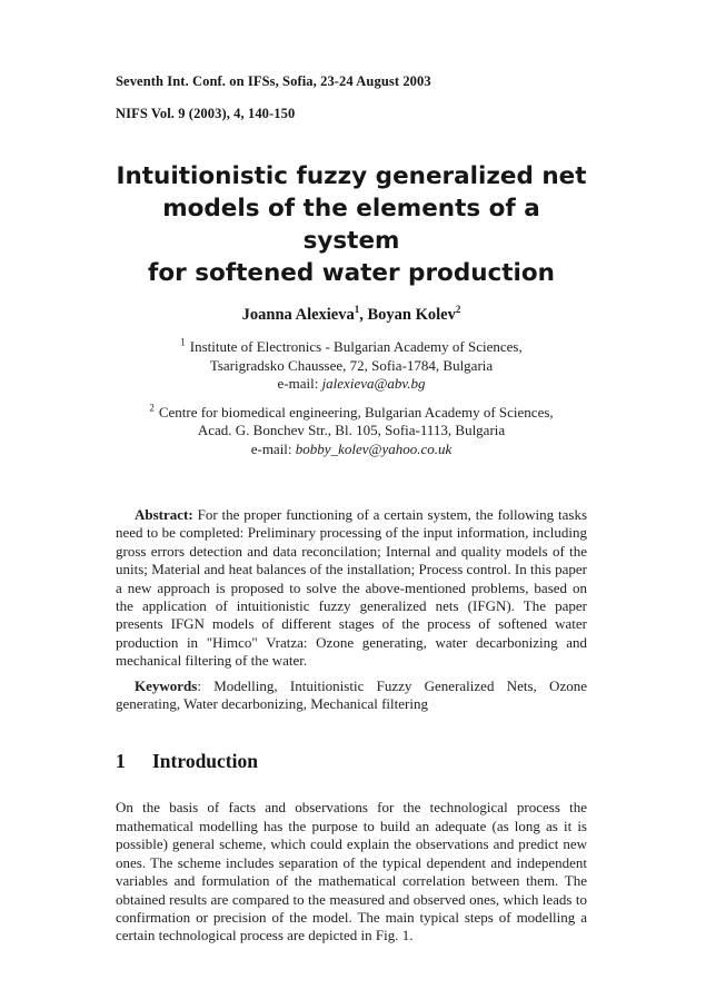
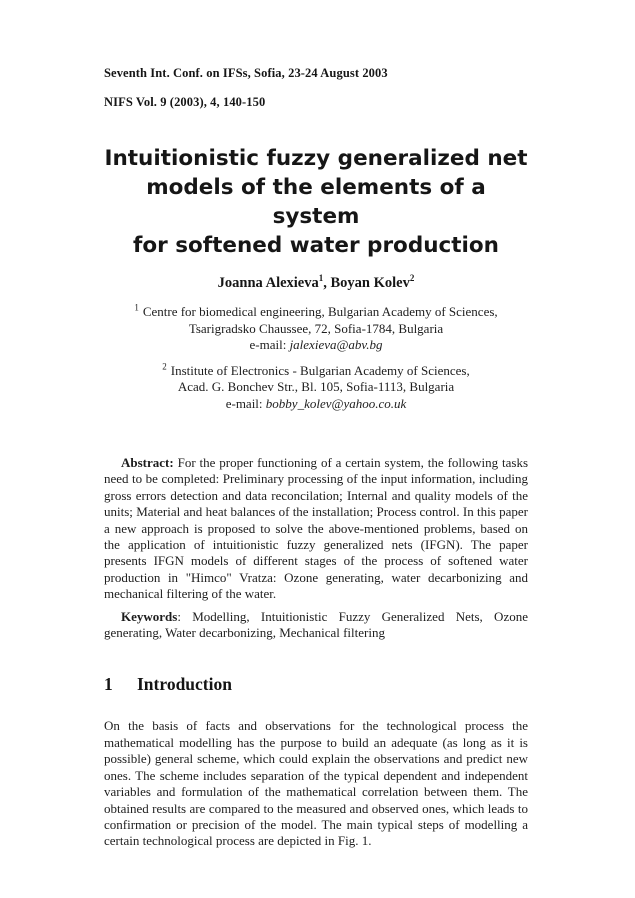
  Seventh Int. Conf. on IFSs, Sofia, 23-24 August 2003
  NIFS Vol. 9 (2003), 4, 140-150
  Intuitionistic fuzzy generalized net
  models of the elements of a system
  for softened water production
  Joanna Alexieva1, Boyan Kolev2
- 1 Institute of Electronics - Bulgarian Academy of Sciences,
+ 1 Centre for biomedical engineering, Bulgarian Academy of Sciences,
  Tsarigradsko Chaussee, 72, Sofia-1784, Bulgaria
  e-mail: jalexieva@abv.bg
- 2 Centre for biomedical engineering, Bulgarian Academy of Sciences,
+ 2 Institute of Electronics - Bulgarian Academy of Sciences,
  Acad. G. Bonchev Str., Bl. 105, Sofia-1113, Bulgaria
  e-mail: bobby_kolev@yahoo.co.uk
  Abstract: For the proper functioning of a certain system, the following tasks need to be completed: Preliminary processing of the input information, including gross errors detection and data reconcilation; Internal and quality models of the units; Material and heat balances of the installation; Process control. In this paper a new approach is proposed to solve the above-mentioned problems, based on the application of intuitionistic fuzzy generalized nets (IFGN). The paper presents IFGN models of different stages of the process of softened water production in "Himco" Vratza: Ozone generating, water decarbonizing and mechanical filtering of the water.
  Keywords: Modelling, Intuitionistic Fuzzy Generalized Nets, Ozone generating, Water decarbonizing, Mechanical filtering
  1 Introduction
  On the basis of facts and observations for the technological process the mathematical modelling has the purpose to build an adequate (as long as it is possible) general scheme, which could explain the observations and predict new ones. The scheme includes separation of the typical dependent and independent variables and formulation of the mathematical correlation between them. The obtained results are compared to the measured and observed ones, which leads to confirmation or precision of the model. The main typical steps of modelling a certain technological process are depicted in Fig. 1.
